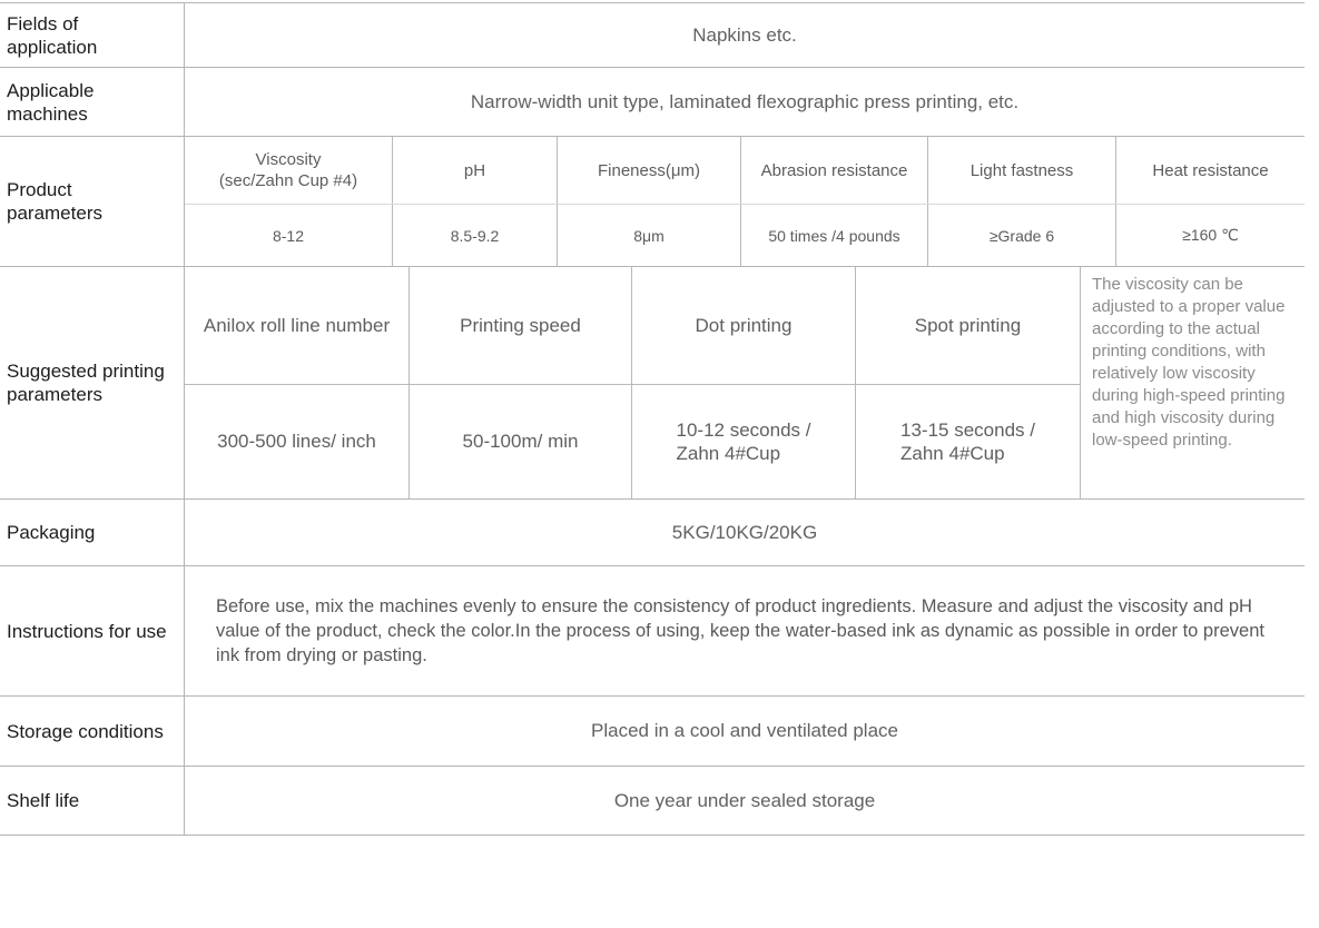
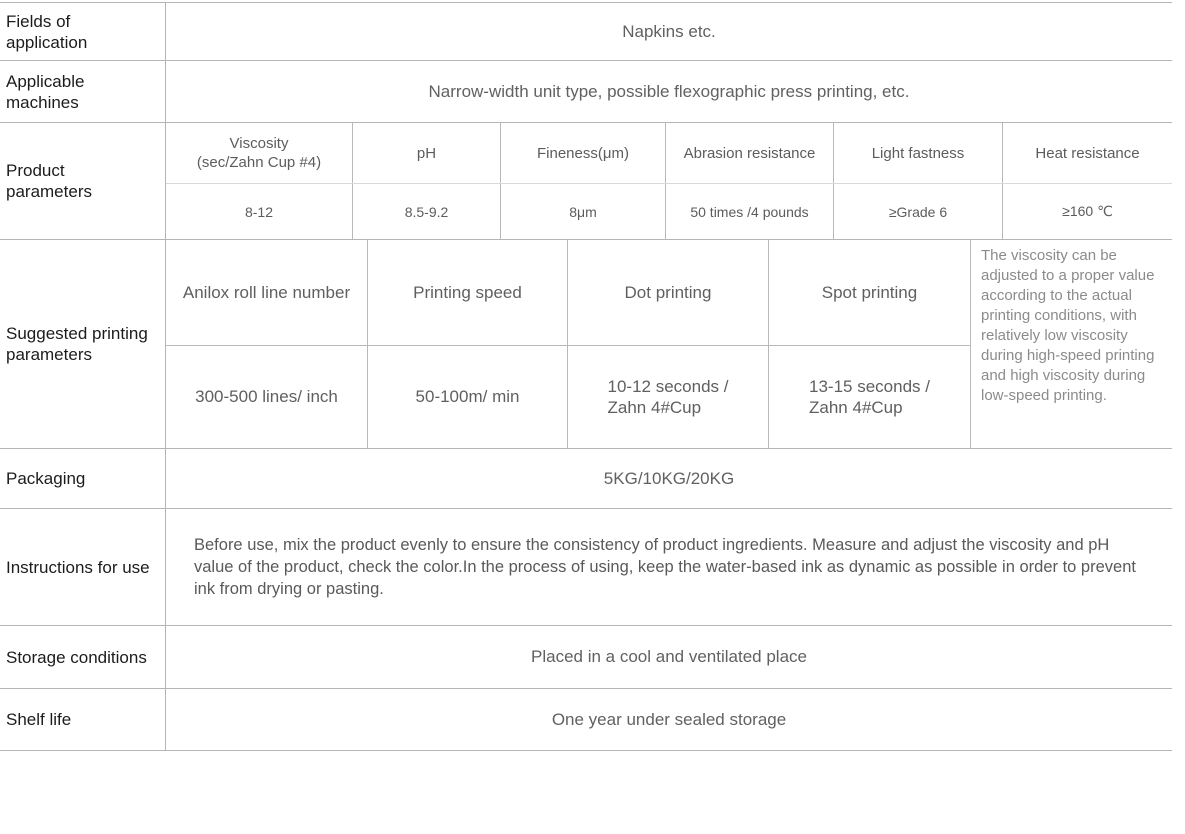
  Fields of application
  Napkins etc.
  Applicable machines
- Narrow-width unit type, laminated flexographic press printing, etc.
+ Narrow-width unit type, possible flexographic press printing, etc.
  Product parameters
  Viscosity
  (sec/Zahn Cup #4)
  pH
  Fineness(μm)
  Abrasion resistance
  Light fastness
  Heat resistance
  8-12
  8.5-9.2
  8μm
  50 times /4 pounds
  ≥Grade 6
  ≥160 ℃
  Suggested printing parameters
  Anilox roll line number
  300-500 lines/ inch
  Printing speed
  50-100m/ min
  Dot printing
  10-12 seconds /
  Zahn 4#Cup
  Spot printing
  13-15 seconds /
  Zahn 4#Cup
  The viscosity can be adjusted to a proper value according to the actual printing conditions, with relatively low viscosity during high-speed printing and high viscosity during low-speed printing.
  Packaging
  5KG/10KG/20KG
  Instructions for use
- Before use, mix the machines evenly to ensure the consistency of product ingredients. Measure and adjust the viscosity and pH value of the product, check the color.In the process of using, keep the water-based ink as dynamic as possible in order to prevent ink from drying or pasting.
+ Before use, mix the product evenly to ensure the consistency of product ingredients. Measure and adjust the viscosity and pH value of the product, check the color.In the process of using, keep the water-based ink as dynamic as possible in order to prevent ink from drying or pasting.
  Storage conditions
  Placed in a cool and ventilated place
  Shelf life
  One year under sealed storage
